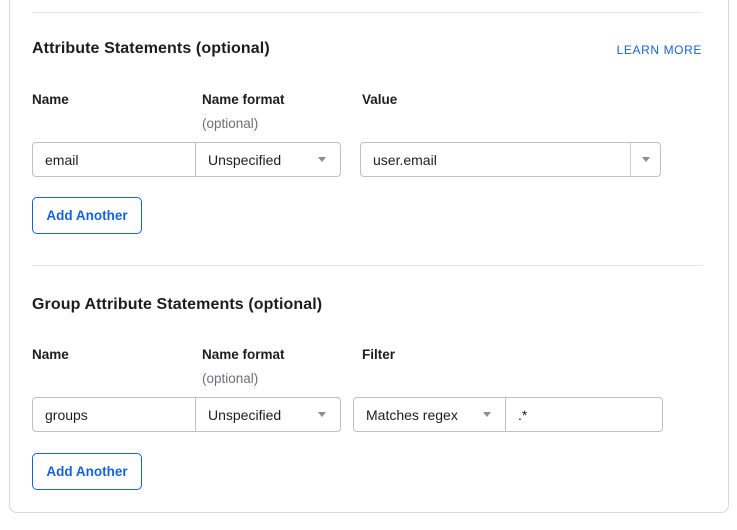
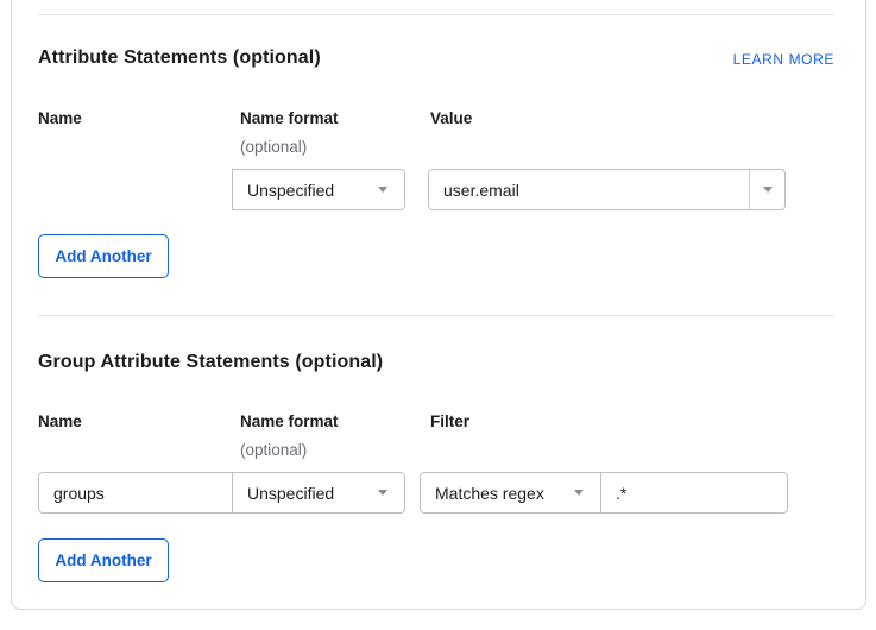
  Attribute Statements (optional)
  LEARN MORE
  Name
  Name format
  (optional)
  Value
- email
  Unspecified
  user.email
  Add Another
  Group Attribute Statements (optional)
  Name
  Name format
  (optional)
  Filter
  groups
  Unspecified
  Matches regex
  .*
  Add Another
